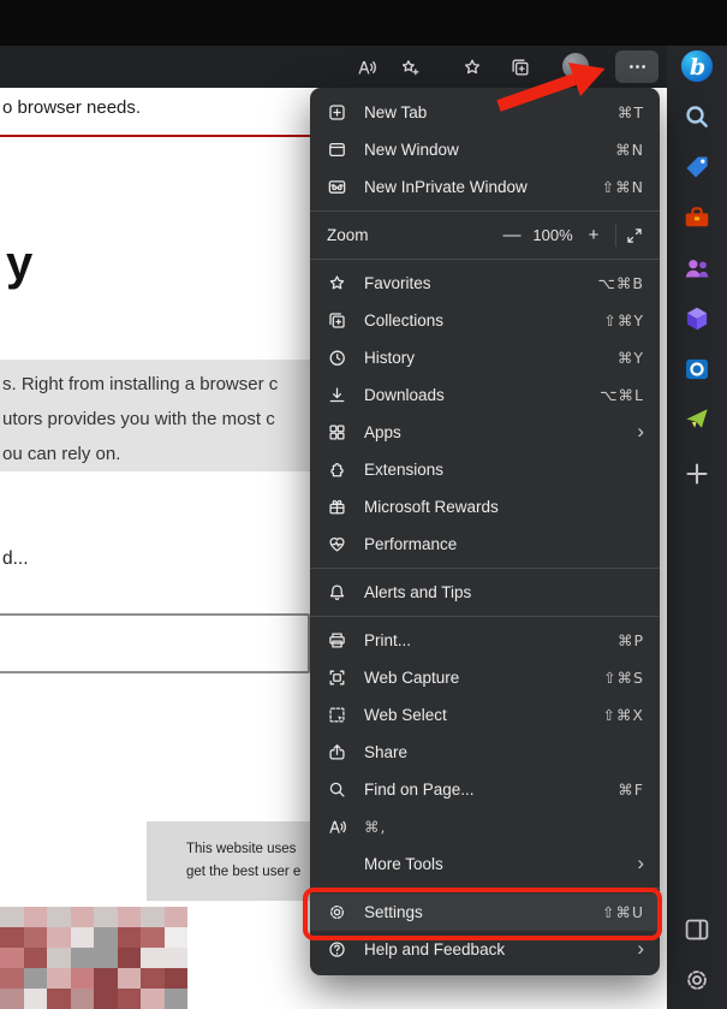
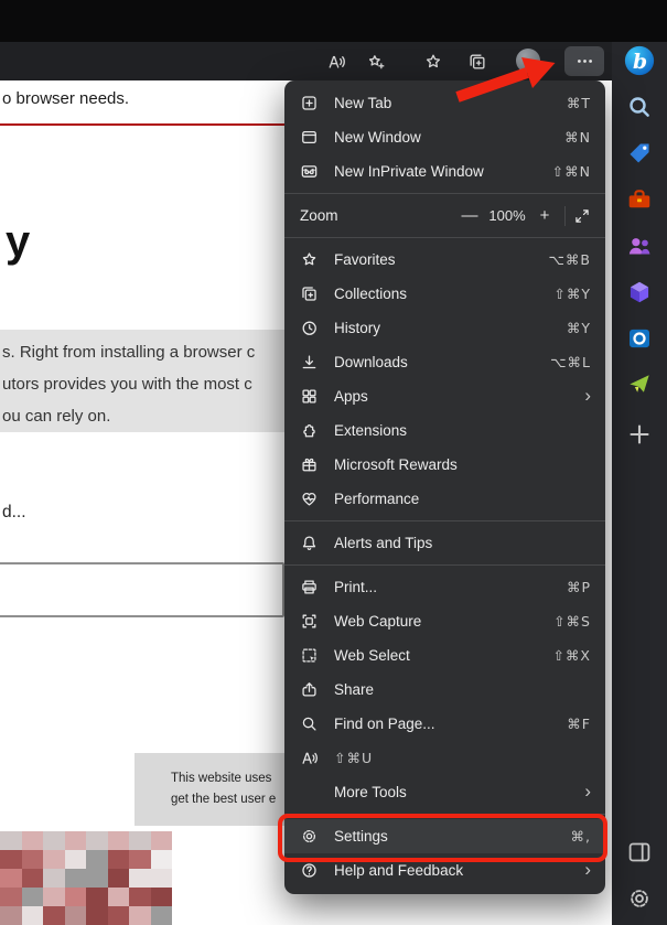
  o browser needs.
  y
  s. Right from installing a browser c
  utors provides you with the most c
  ou can rely on.
  d...
  This website uses
  get the best user e
  b
  New Tab
  ⌘T
  New Window
  ⌘N
  New InPrivate Window
  ⇧⌘N
  Zoom
  —
  100%
  +
  Favorites
  ⌥⌘B
  Collections
  ⇧⌘Y
  History
  ⌘Y
  Downloads
  ⌥⌘L
  Apps
  ›
  Extensions
  Microsoft Rewards
  Performance
  Alerts and Tips
  Print...
  ⌘P
  Web Capture
  ⇧⌘S
  Web Select
  ⇧⌘X
  Share
  Find on Page...
  ⌘F
- ⌘,
+ ⇧⌘U
  More Tools
  ›
  Settings
- ⇧⌘U
+ ⌘,
  Help and Feedback
  ›
